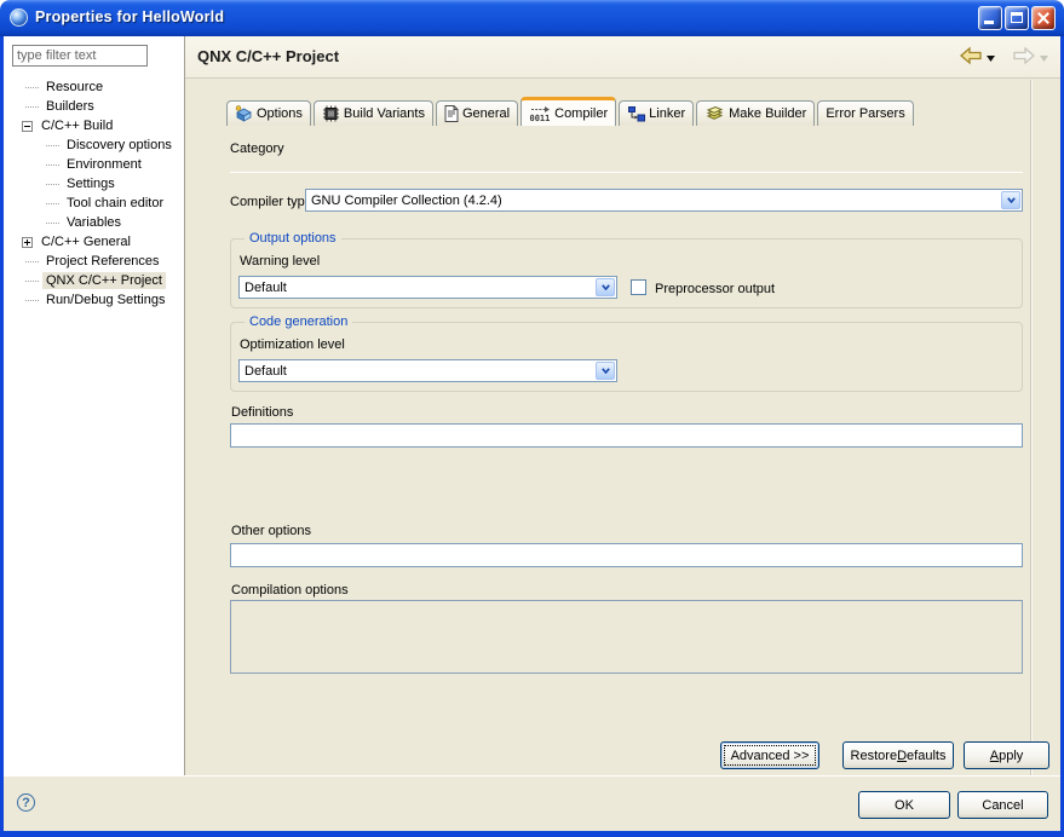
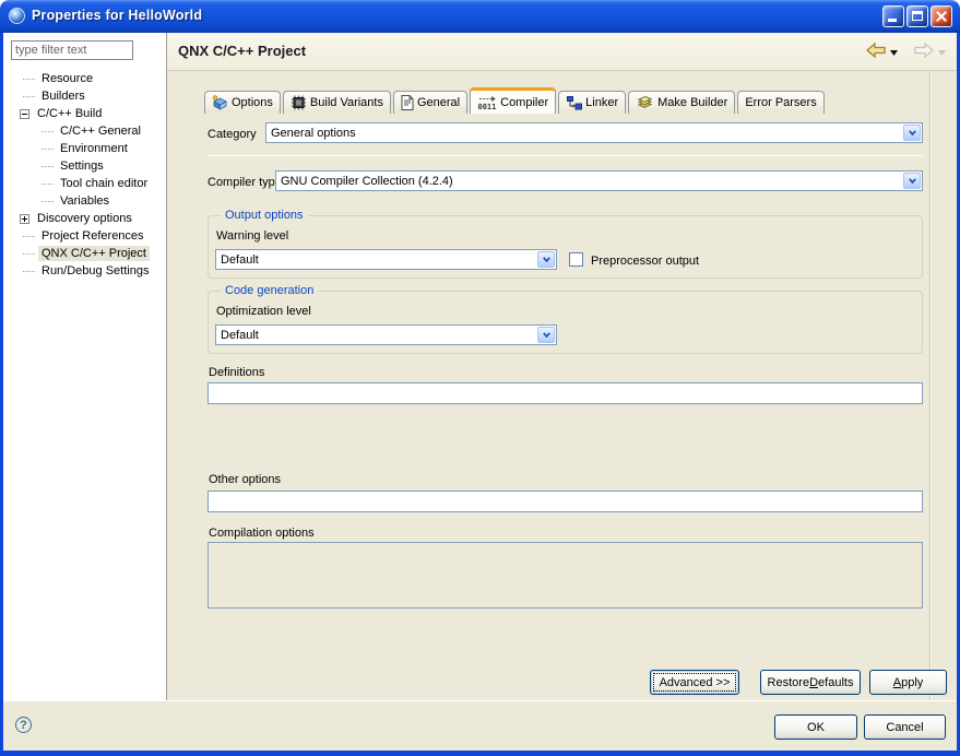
  Properties for HelloWorld
  type filter text
  Resource
  Builders
  C/C++ Build
- Discovery options
+ C/C++ General
  Environment
  Settings
  Tool chain editor
  Variables
- C/C++ General
+ Discovery options
  Project References
  QNX C/C++ Project
  Run/Debug Settings
  QNX C/C++ Project
  Options
  Build Variants
  General
  0011
  Compiler
  Linker
  Make Builder
  Error Parsers
  Category
+ General options
  Compiler typ
  GNU Compiler Collection (4.2.4)
  Output options
  Warning level
  Default
  Preprocessor output
  Code generation
  Optimization level
  Default
  Definitions
  Other options
  Compilation options
  Advanced >>
  Restore
  D
  efaults
  A
  pply
  ?
  OK
  Cancel
